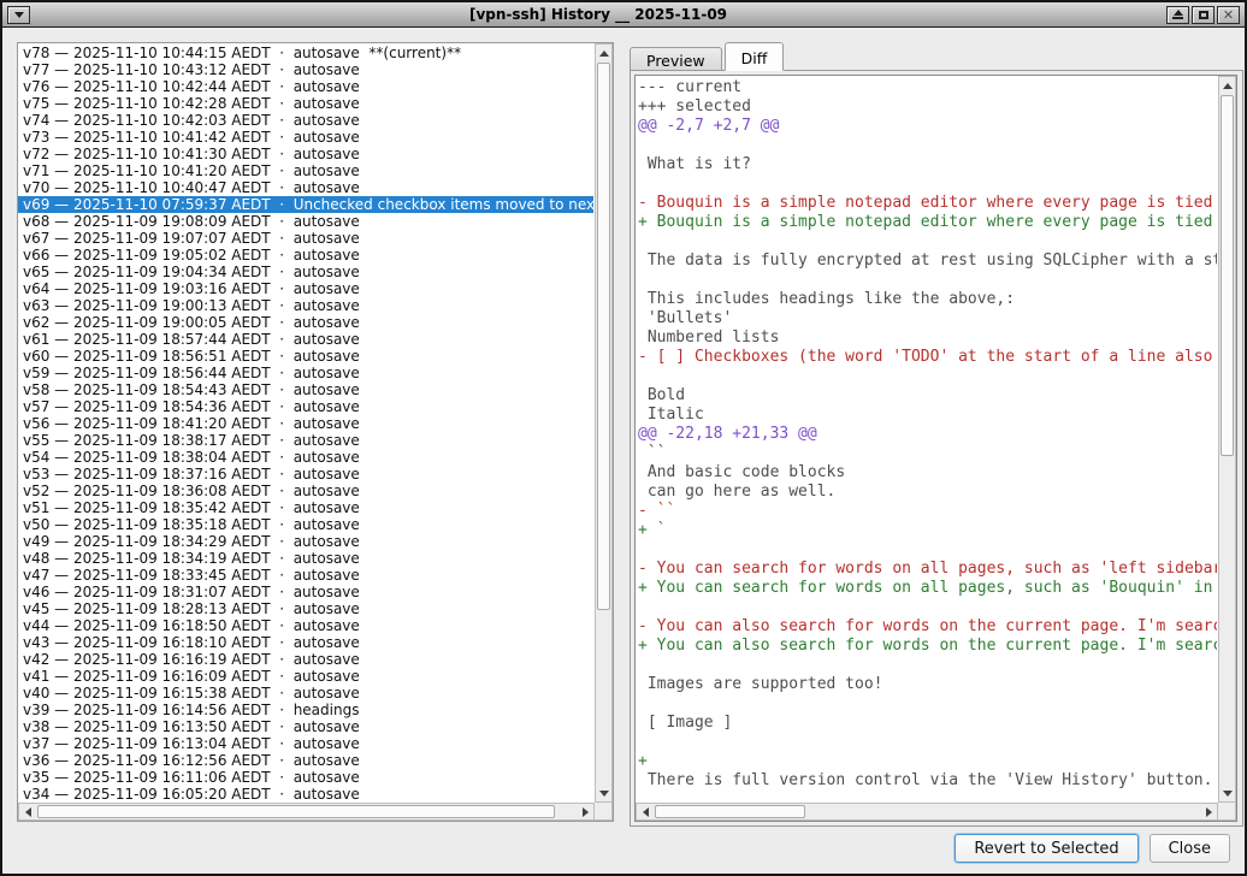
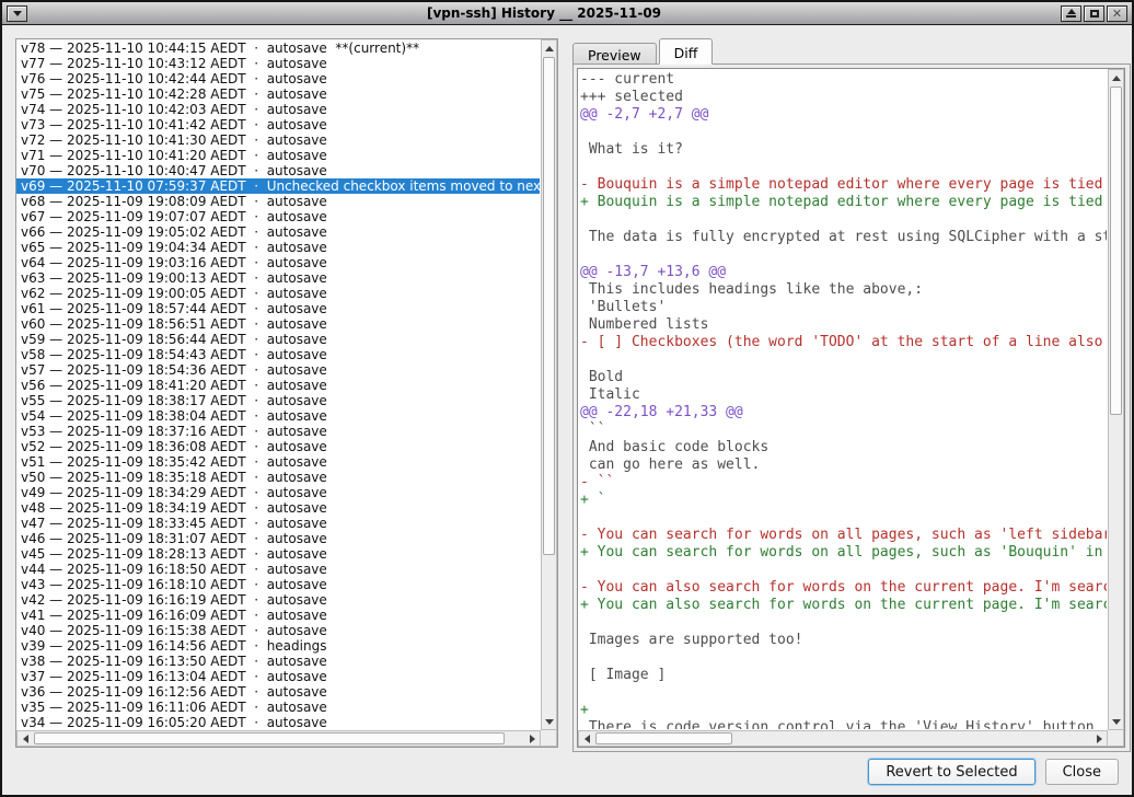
  [vpn-ssh] History __ 2025-11-09
  ✕
  v78 — 2025-11-10 10:44:15 AEDT · autosave **(current)**
  v77 — 2025-11-10 10:43:12 AEDT · autosave
  v76 — 2025-11-10 10:42:44 AEDT · autosave
  v75 — 2025-11-10 10:42:28 AEDT · autosave
  v74 — 2025-11-10 10:42:03 AEDT · autosave
  v73 — 2025-11-10 10:41:42 AEDT · autosave
  v72 — 2025-11-10 10:41:30 AEDT · autosave
  v71 — 2025-11-10 10:41:20 AEDT · autosave
  v70 — 2025-11-10 10:40:47 AEDT · autosave
  v69 — 2025-11-10 07:59:37 AEDT · Unchecked checkbox items moved to nex
  v68 — 2025-11-09 19:08:09 AEDT · autosave
  v67 — 2025-11-09 19:07:07 AEDT · autosave
  v66 — 2025-11-09 19:05:02 AEDT · autosave
  v65 — 2025-11-09 19:04:34 AEDT · autosave
  v64 — 2025-11-09 19:03:16 AEDT · autosave
  v63 — 2025-11-09 19:00:13 AEDT · autosave
  v62 — 2025-11-09 19:00:05 AEDT · autosave
  v61 — 2025-11-09 18:57:44 AEDT · autosave
  v60 — 2025-11-09 18:56:51 AEDT · autosave
  v59 — 2025-11-09 18:56:44 AEDT · autosave
  v58 — 2025-11-09 18:54:43 AEDT · autosave
  v57 — 2025-11-09 18:54:36 AEDT · autosave
  v56 — 2025-11-09 18:41:20 AEDT · autosave
  v55 — 2025-11-09 18:38:17 AEDT · autosave
  v54 — 2025-11-09 18:38:04 AEDT · autosave
  v53 — 2025-11-09 18:37:16 AEDT · autosave
  v52 — 2025-11-09 18:36:08 AEDT · autosave
  v51 — 2025-11-09 18:35:42 AEDT · autosave
  v50 — 2025-11-09 18:35:18 AEDT · autosave
  v49 — 2025-11-09 18:34:29 AEDT · autosave
  v48 — 2025-11-09 18:34:19 AEDT · autosave
  v47 — 2025-11-09 18:33:45 AEDT · autosave
  v46 — 2025-11-09 18:31:07 AEDT · autosave
  v45 — 2025-11-09 18:28:13 AEDT · autosave
  v44 — 2025-11-09 16:18:50 AEDT · autosave
  v43 — 2025-11-09 16:18:10 AEDT · autosave
  v42 — 2025-11-09 16:16:19 AEDT · autosave
  v41 — 2025-11-09 16:16:09 AEDT · autosave
  v40 — 2025-11-09 16:15:38 AEDT · autosave
  v39 — 2025-11-09 16:14:56 AEDT · headings
  v38 — 2025-11-09 16:13:50 AEDT · autosave
  v37 — 2025-11-09 16:13:04 AEDT · autosave
  v36 — 2025-11-09 16:12:56 AEDT · autosave
  v35 — 2025-11-09 16:11:06 AEDT · autosave
  v34 — 2025-11-09 16:05:20 AEDT · autosave
  Preview
  Diff
  --- current
  +++ selected
  @@ -2,7 +2,7 @@
  What is it?
  - Bouquin is a simple notepad editor where every page is tied
  + Bouquin is a simple notepad editor where every page is tied
  The data is fully encrypted at rest using SQLCipher with a s
+ @@ -13,7 +13,6 @@
  This includes headings like the above,:
  'Bullets'
  Numbered lists
  - [ ] Checkboxes (the word 'TODO' at the start of a line also
  Bold
  Italic
  @@ -22,18 +21,33 @@
  ``
  And basic code blocks
  can go here as well.
  - ``
  + `
  - You can search for words on all pages, such as 'left sideba
  + You can search for words on all pages, such as 'Bouquin' in
  - You can also search for words on the current page. I'm sear
  + You can also search for words on the current page. I'm sear
  Images are supported too!
  [ Image ]
  +
- There is full version control via the 'View History' button.
+ There is code version control via the 'View History' button.
  Revert to Selected
  Close
